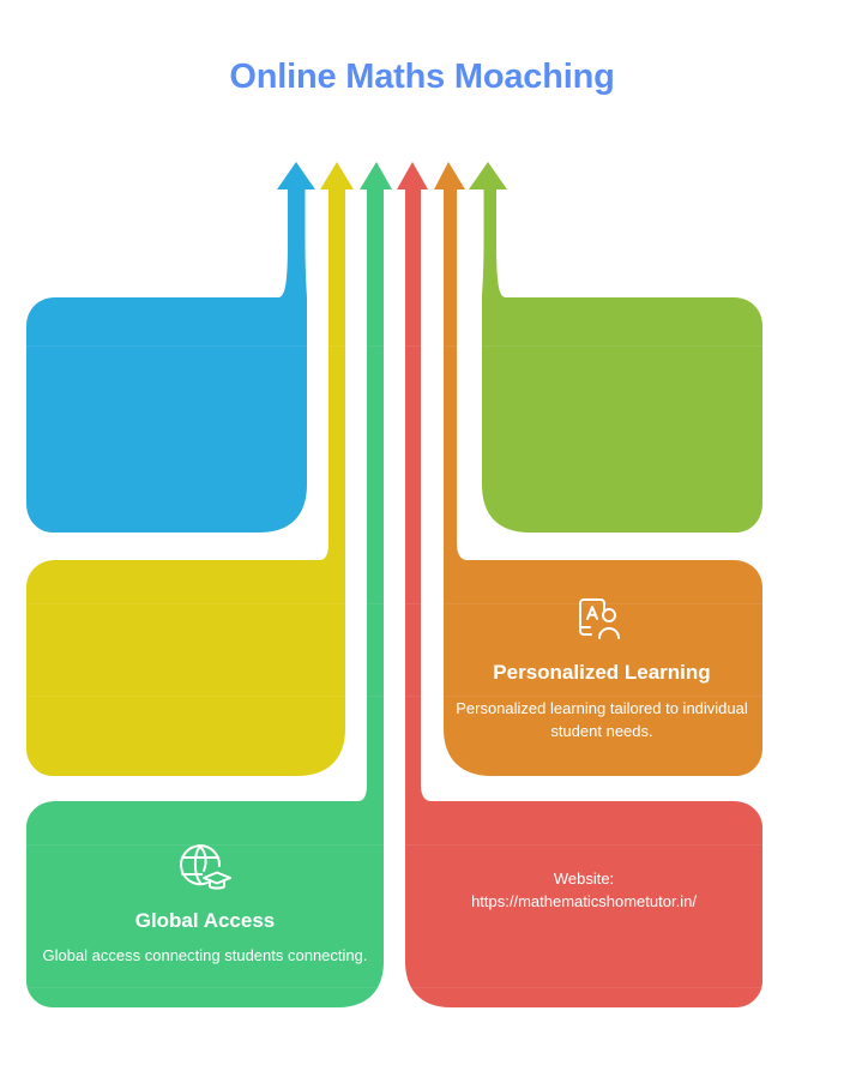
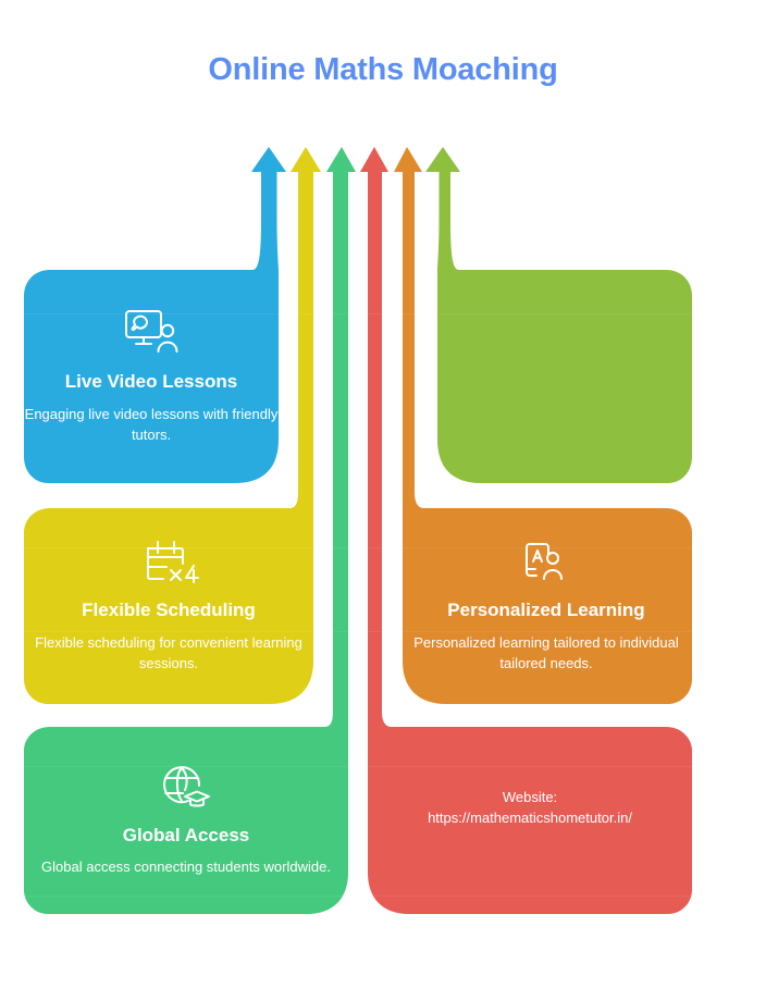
  Online Maths Moaching
+ Live Video Lessons
+ Engaging live video lessons with friendly tutors.
+ Flexible Scheduling
+ Flexible scheduling for convenient learning sessions.
  Personalized Learning
- Personalized learning tailored to individual student needs.
+ Personalized learning tailored to individual tailored needs.
  Global Access
- Global access connecting students connecting.
+ Global access connecting students worldwide.
  Website:
  https://mathematicshometutor.in/
